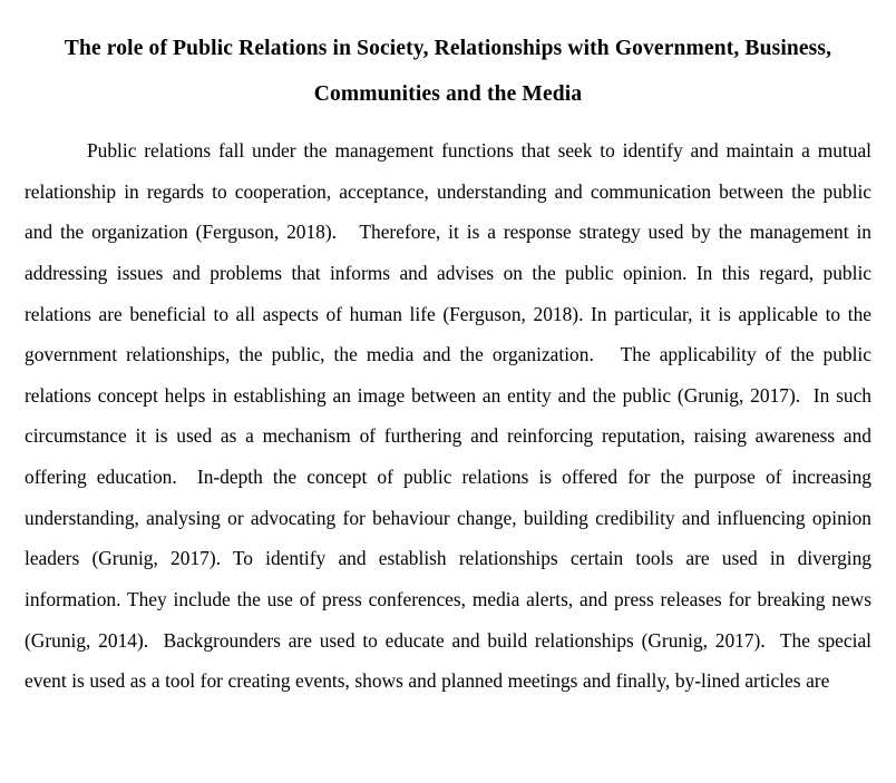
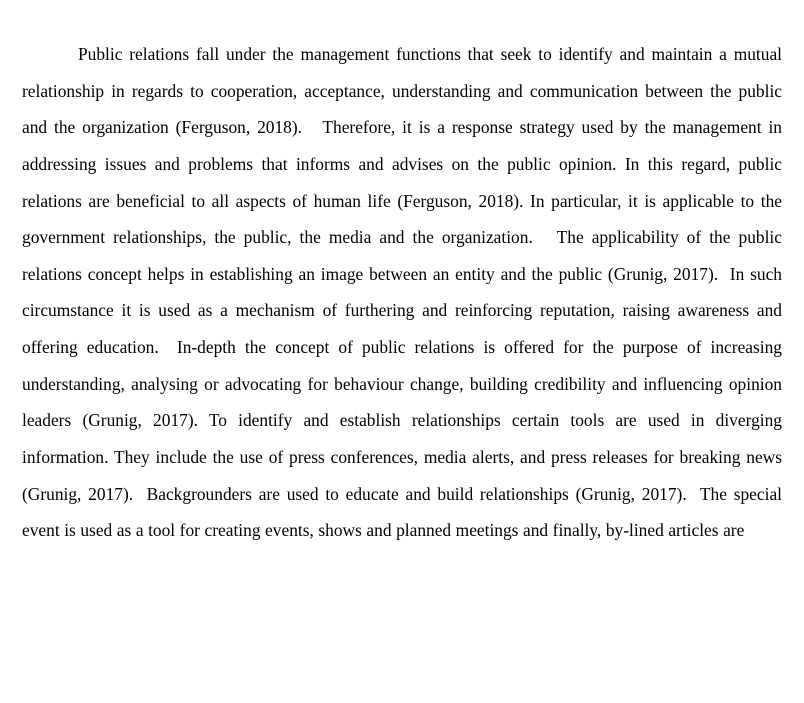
- The role of Public Relations in Society, Relationships with Government, Business, Communities and the Media
- Public relations fall under the management functions that seek to identify and maintain a mutual relationship in regards to cooperation, acceptance, understanding and communication between the public and the organization (Ferguson, 2018). Therefore, it is a response strategy used by the management in addressing issues and problems that informs and advises on the public opinion. In this regard, public relations are beneficial to all aspects of human life (Ferguson, 2018). In particular, it is applicable to the government relationships, the public, the media and the organization. The applicability of the public relations concept helps in establishing an image between an entity and the public (Grunig, 2017). In such circumstance it is used as a mechanism of furthering and reinforcing reputation, raising awareness and offering education. In-depth the concept of public relations is offered for the purpose of increasing understanding, analysing or advocating for behaviour change, building credibility and influencing opinion leaders (Grunig, 2017). To identify and establish relationships certain tools are used in diverging information. They include the use of press conferences, media alerts, and press releases for breaking news (Grunig, 2014). Backgrounders are used to educate and build relationships (Grunig, 2017). The special event is used as a tool for creating events, shows and planned meetings and finally, by-lined articles are
+ Public relations fall under the management functions that seek to identify and maintain a mutual relationship in regards to cooperation, acceptance, understanding and communication between the public and the organization (Ferguson, 2018). Therefore, it is a response strategy used by the management in addressing issues and problems that informs and advises on the public opinion. In this regard, public relations are beneficial to all aspects of human life (Ferguson, 2018). In particular, it is applicable to the government relationships, the public, the media and the organization. The applicability of the public relations concept helps in establishing an image between an entity and the public (Grunig, 2017). In such circumstance it is used as a mechanism of furthering and reinforcing reputation, raising awareness and offering education. In-depth the concept of public relations is offered for the purpose of increasing understanding, analysing or advocating for behaviour change, building credibility and influencing opinion leaders (Grunig, 2017). To identify and establish relationships certain tools are used in diverging information. They include the use of press conferences, media alerts, and press releases for breaking news (Grunig, 2017). Backgrounders are used to educate and build relationships (Grunig, 2017). The special event is used as a tool for creating events, shows and planned meetings and finally, by-lined articles are
